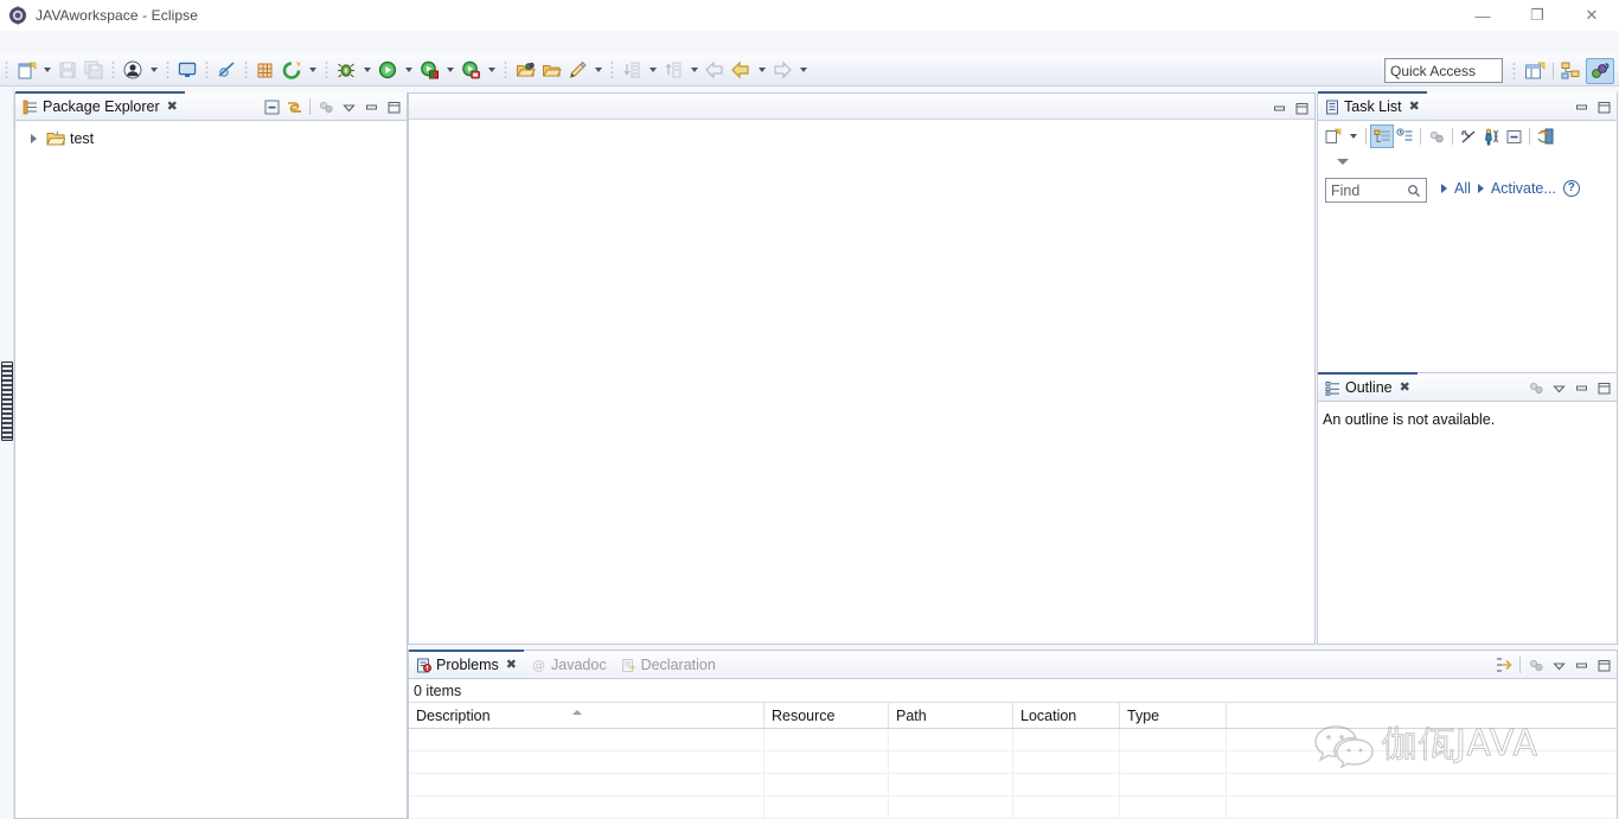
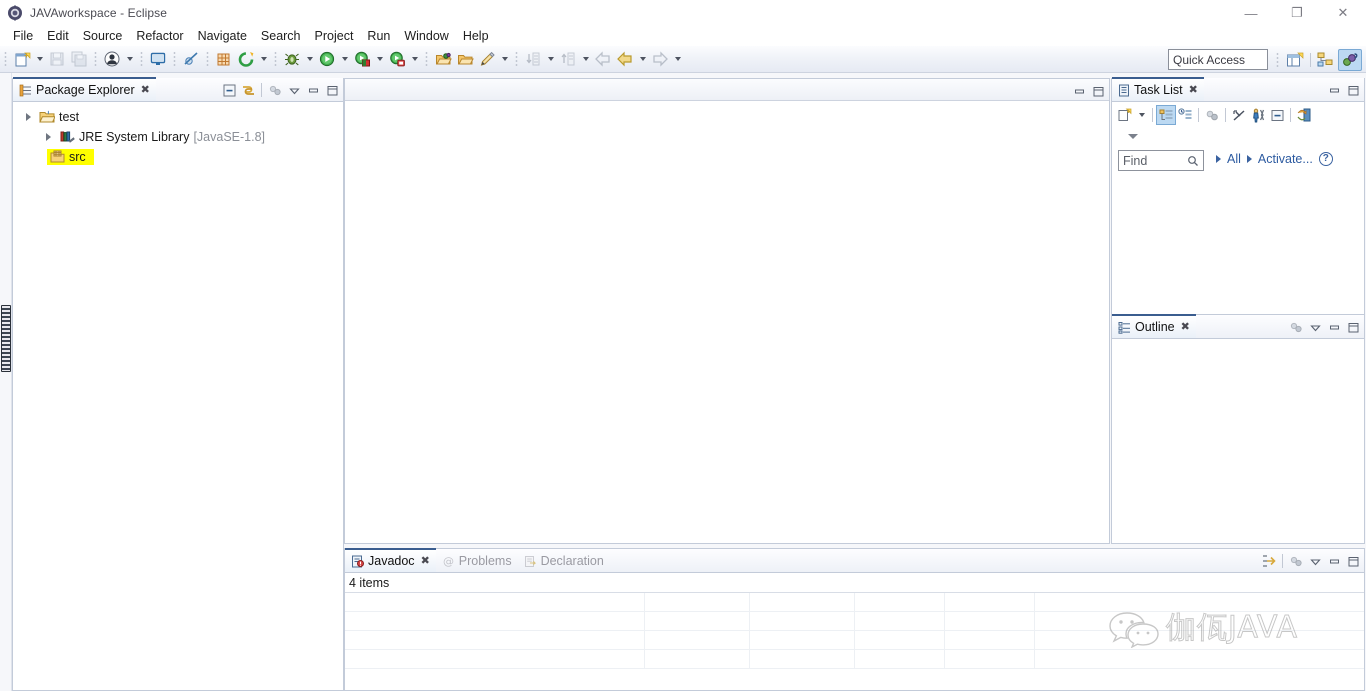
  JAVAworkspace - Eclipse
  —
  ❐
  ✕
+ File
+ Edit
+ Source
+ Refactor
+ Navigate
+ Search
+ Project
+ Run
+ Window
+ Help
  Quick Access
  Package Explorer
  ✖
  test
+ JRE System Library
+ [JavaSE-1.8]
+ src
  Task List
  ✖
  Find
  All
  Activate...
  ?
  Outline
  ✖
- An outline is not available.
- Problems
+ Javadoc
  ✖
  @
- Javadoc
+ Problems
  Declaration
- 0 items
+ 4 items
- Description
- Resource
- Path
- Location
- Type
  伽佤JAVA
